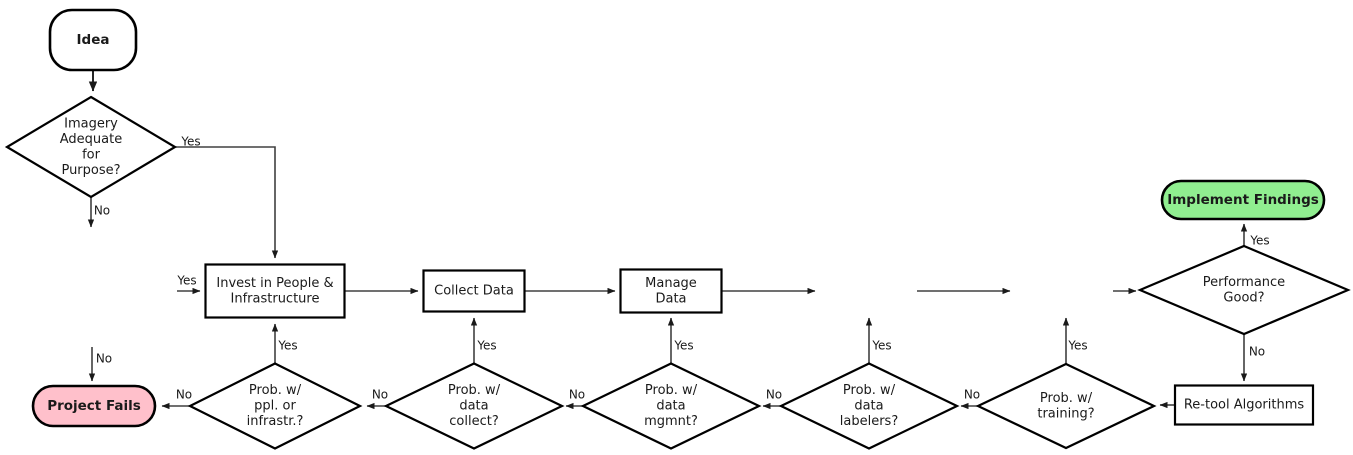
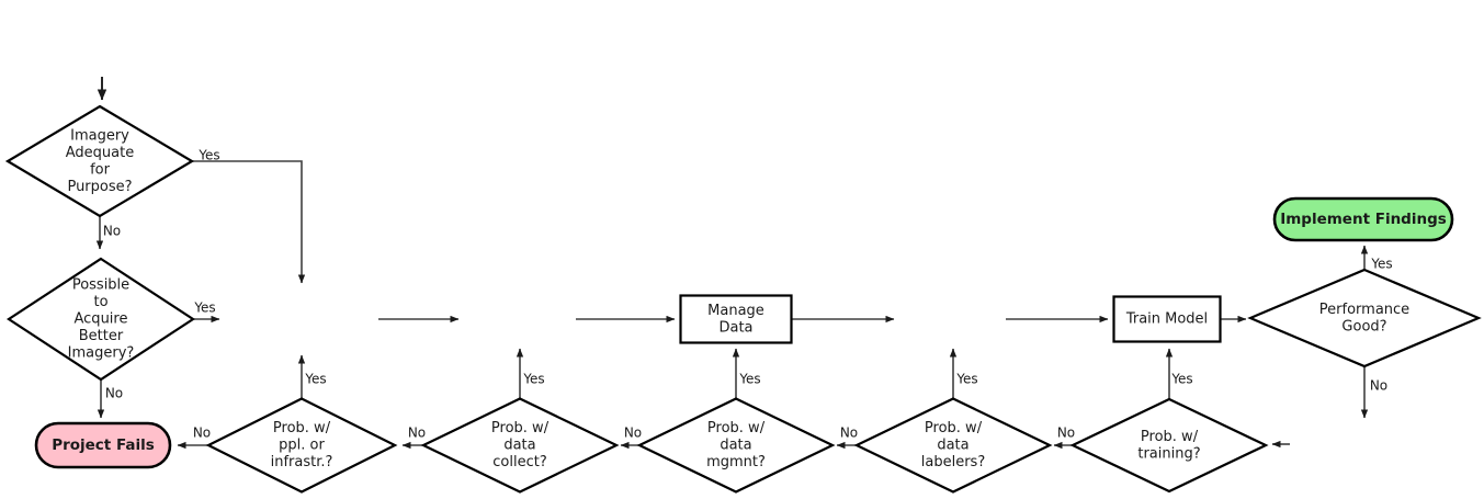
  Yes
  No
  Yes
  No
  Yes
  No
  Yes
  No
  Yes
  No
  Yes
  No
  Yes
  No
  Yes
  No
- Idea
  Imagery
  Adequate
  for
  Purpose?
+ Possible
+ to
+ Acquire
+ Better
+ Imagery?
  Project Fails
- Invest in People &
- Infrastructure
- Collect Data
  Manage
  Data
+ Train Model
  Performance
  Good?
  Implement Findings
- Re-tool Algorithms
  Prob. w/
  ppl. or
  infrastr.?
  Prob. w/
  data
  collect?
  Prob. w/
  data
  mgmnt?
  Prob. w/
  data
  labelers?
  Prob. w/
  training?
